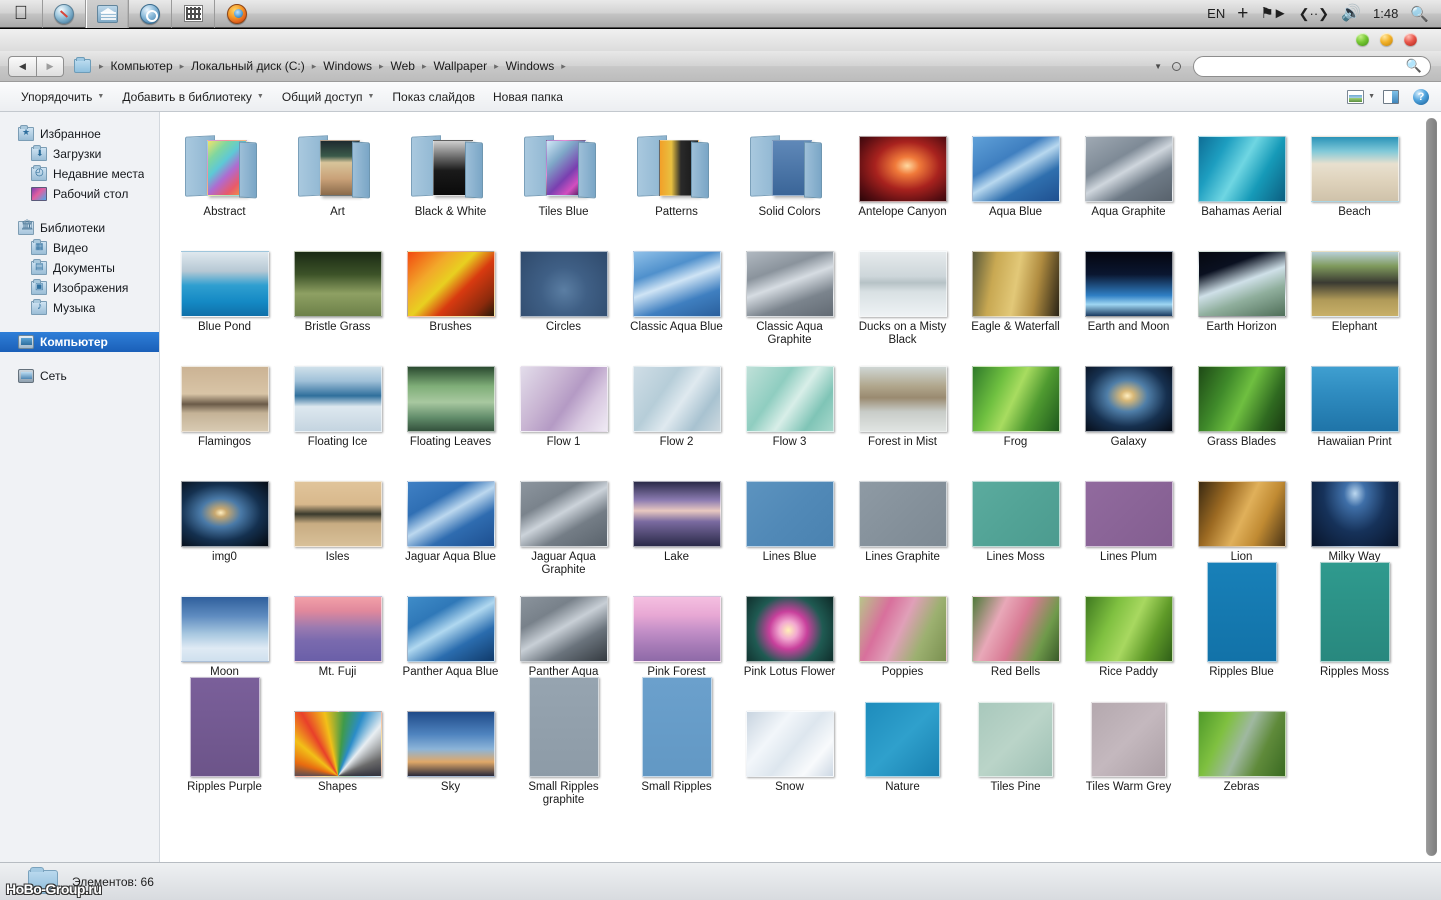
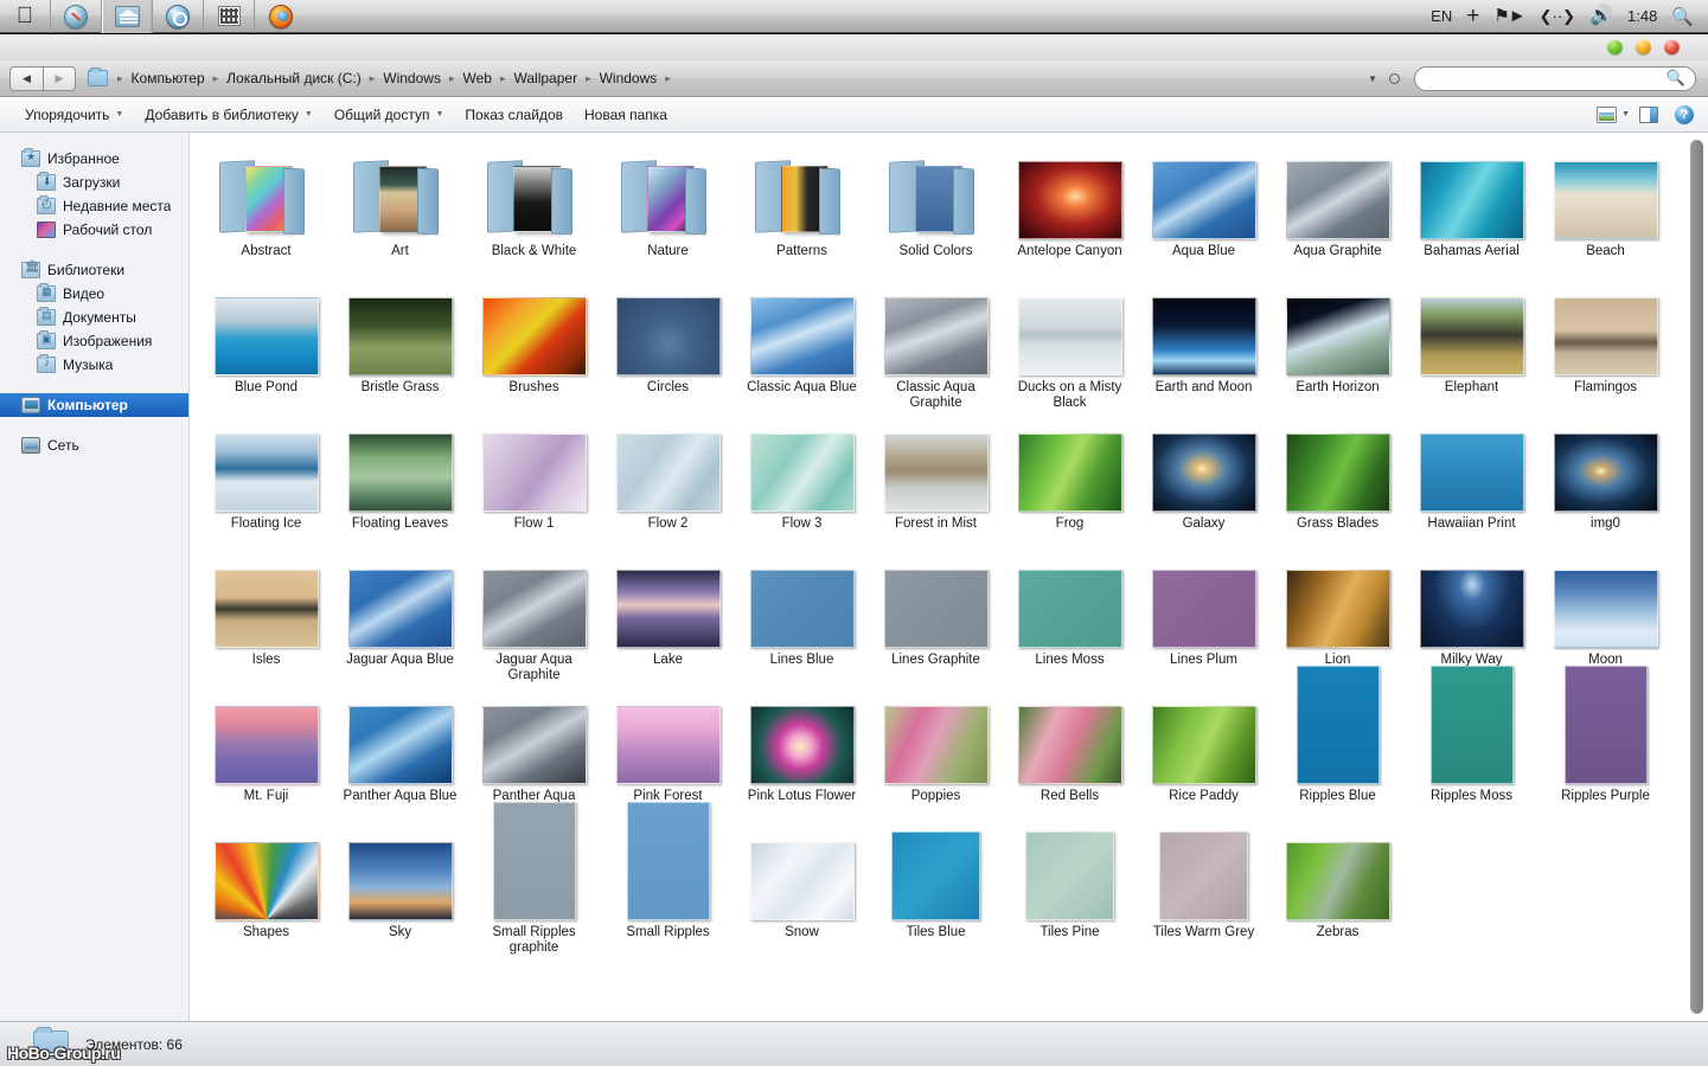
  
  EN
  +
  ⚑►
  ❮··❯
  🔊
  1:48
  🔍
  ◀
  ▶
  ▸
  Компьютер
  ▸
  Локальный диск (C:)
  ▸
  Windows
  ▸
  Web
  ▸
  Wallpaper
  ▸
  Windows
  ▸
  ▼
  🔍
  Упорядочить
  Добавить в библиотеку
  Общий доступ
  Показ слайдов
  Новая папка
  ?
  Избранное
  Загрузки
  Недавние места
  Рабочий стол
  Библиотеки
  Видео
  Документы
  Изображения
  Музыка
  Компьютер
  Сеть
  Abstract
  Art
  Black & White
- Tiles Blue
+ Nature
  Patterns
  Solid Colors
  Antelope Canyon
  Aqua Blue
  Aqua Graphite
  Bahamas Aerial
  Beach
  Blue Pond
  Bristle Grass
  Brushes
  Circles
  Classic Aqua Blue
  Classic Aqua Graphite
  Ducks on a Misty Black
- Eagle & Waterfall
  Earth and Moon
  Earth Horizon
  Elephant
  Flamingos
  Floating Ice
  Floating Leaves
  Flow 1
  Flow 2
  Flow 3
  Forest in Mist
  Frog
  Galaxy
  Grass Blades
  Hawaiian Print
  img0
  Isles
  Jaguar Aqua Blue
  Jaguar Aqua Graphite
  Lake
  Lines Blue
  Lines Graphite
  Lines Moss
  Lines Plum
  Lion
  Milky Way
  Moon
  Mt. Fuji
  Panther Aqua Blue
  Pink Forest
  Pink Lotus Flower
  Poppies
  Red Bells
  Rice Paddy
  Ripples Blue
  Ripples Moss
  Ripples Purple
  Shapes
  Sky
  Small Ripples graphite
  Small Ripples
  Snow
- Nature
+ Tiles Blue
  Tiles Pine
  Tiles Warm Grey
  Zebras
  Элементов: 66
  HoBo-Group.ru
